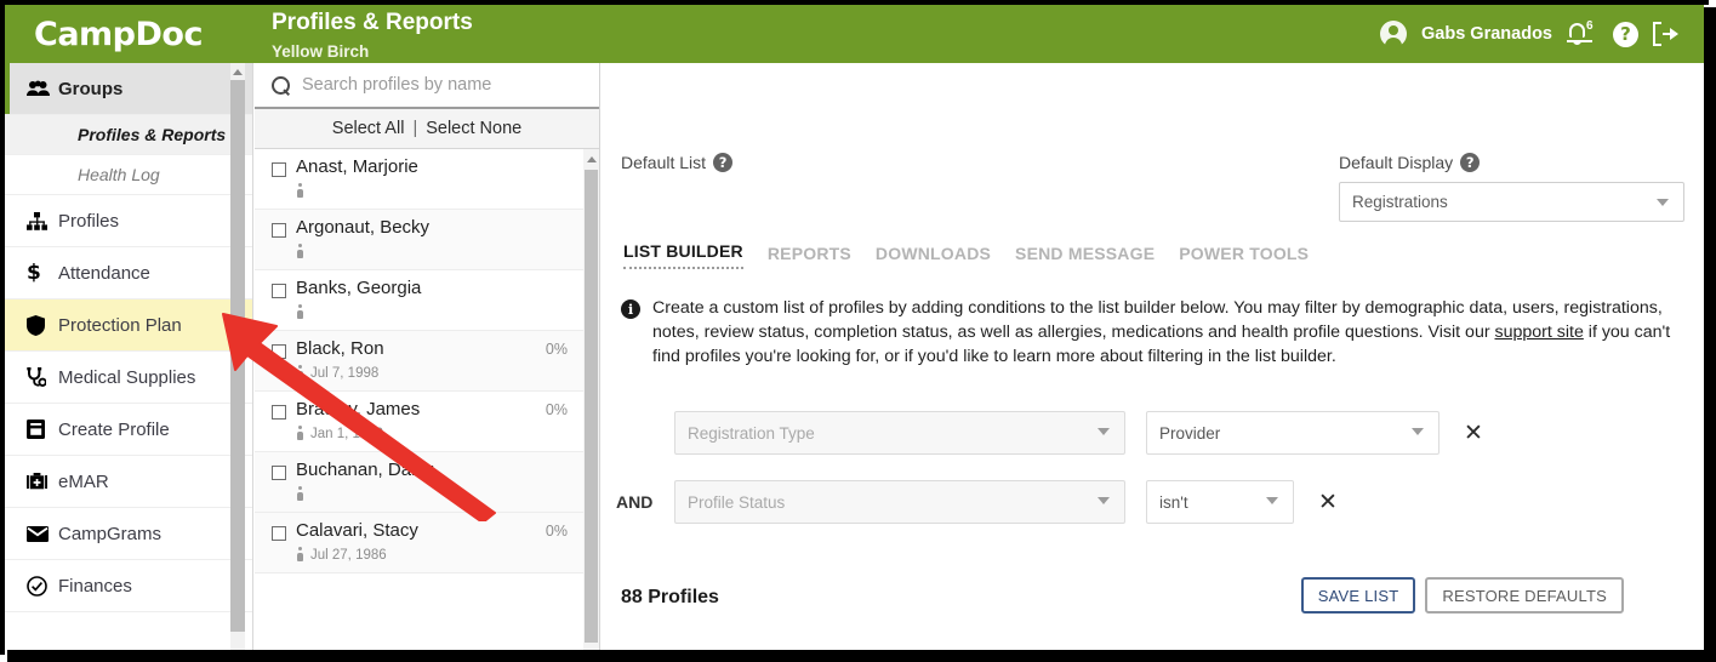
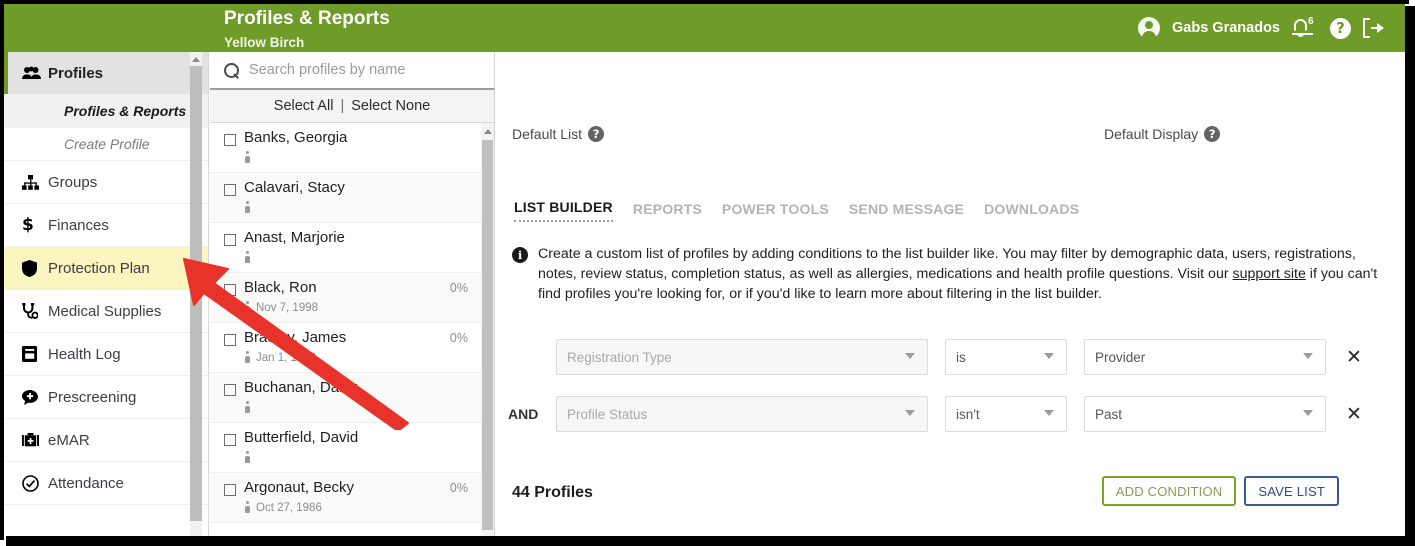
- CampDoc
  Profiles & Reports
  Yellow Birch
  Gabs Granados
  6
  ?
- Groups
+ Profiles
  Profiles & Reports
- Health Log
+ Create Profile
- Profiles
+ Groups
  $
- Attendance
+ Finances
  Protection Plan
  Medical Supplies
- Create Profile
+ Health Log
+ Prescreening
  eMAR
- CampGrams
- Finances
+ Attendance
  Search profiles by name
  Select All
  |
  Select None
- Anast, Marjorie
+ Banks, Georgia
- Argonaut, Becky
+ Calavari, Stacy
- Banks, Georgia
+ Anast, Marjorie
  Black, Ron
  0%
- Jul 7, 1998
+ Nov 7, 1998
  0%
  Buchanan, Da
+ Butterfield, David
- Calavari, Stacy
+ Argonaut, Becky
  0%
- Jul 27, 1986
+ Oct 27, 1986
  Default List
  ?
  Default Display
  ?
- Registrations
  LIST BUILDER
  REPORTS
- DOWNLOADS
+ POWER TOOLS
  SEND MESSAGE
- POWER TOOLS
+ DOWNLOADS
  i
- Create a custom list of profiles by adding conditions to the list builder below. You may filter by demographic data, users, registrations, notes, review status, completion status, as well as allergies, medications and health profile questions. Visit our support site if you can't find profiles you're looking for, or if you'd like to learn more about filtering in the list builder.
+ Create a custom list of profiles by adding conditions to the list builder like. You may filter by demographic data, users, registrations, notes, review status, completion status, as well as allergies, medications and health profile questions. Visit our support site if you can't find profiles you're looking for, or if you'd like to learn more about filtering in the list builder.
  Registration Type
+ is
  Provider
  ✕
  AND
  Profile Status
  isn't
+ Past
  ✕
- 88 Profiles
+ 44 Profiles
+ ADD CONDITION
  SAVE LIST
- RESTORE DEFAULTS
